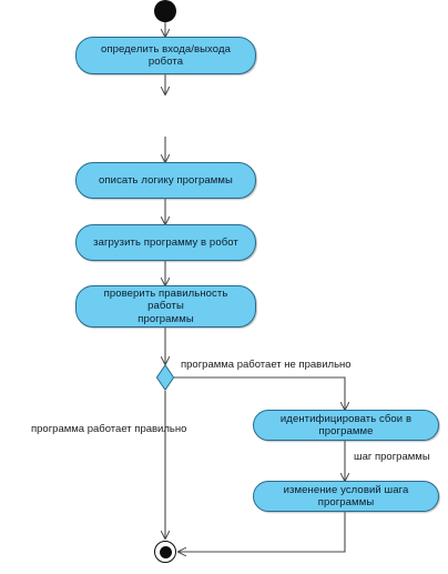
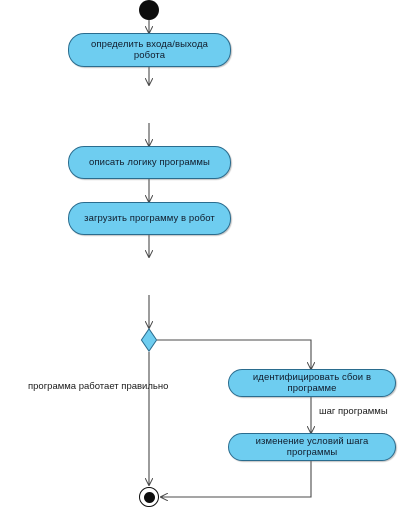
  определить входа/выхода робота
  описать логику программы
  загрузить программу в робот
- проверить правильность работы
- программы
- программа работает не правильно
  программа работает правильно
  идентифицировать сбои в программе
  шаг программы
  изменение условий шага программы
